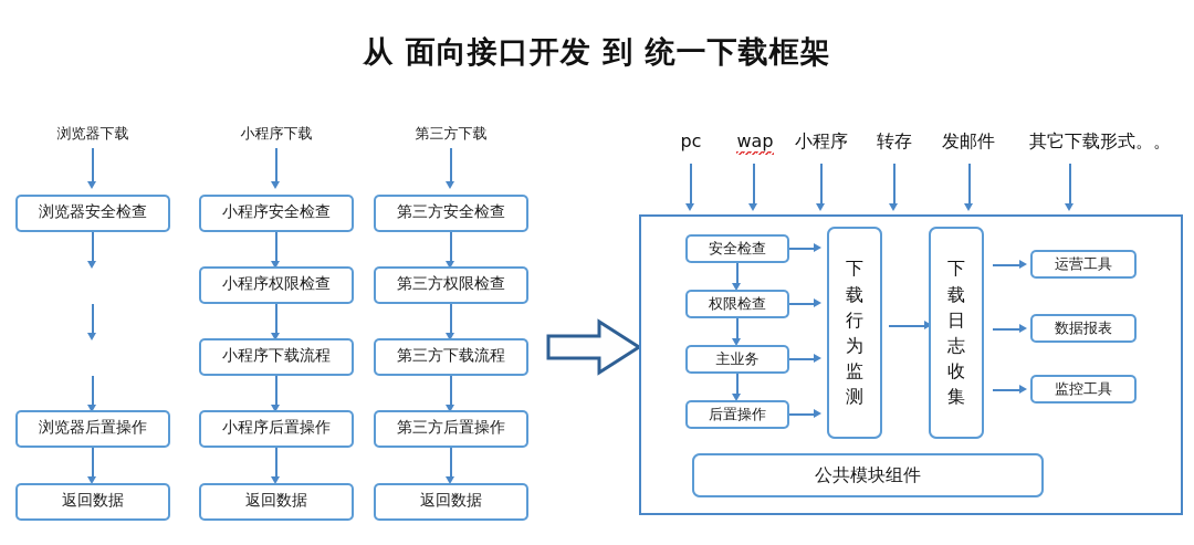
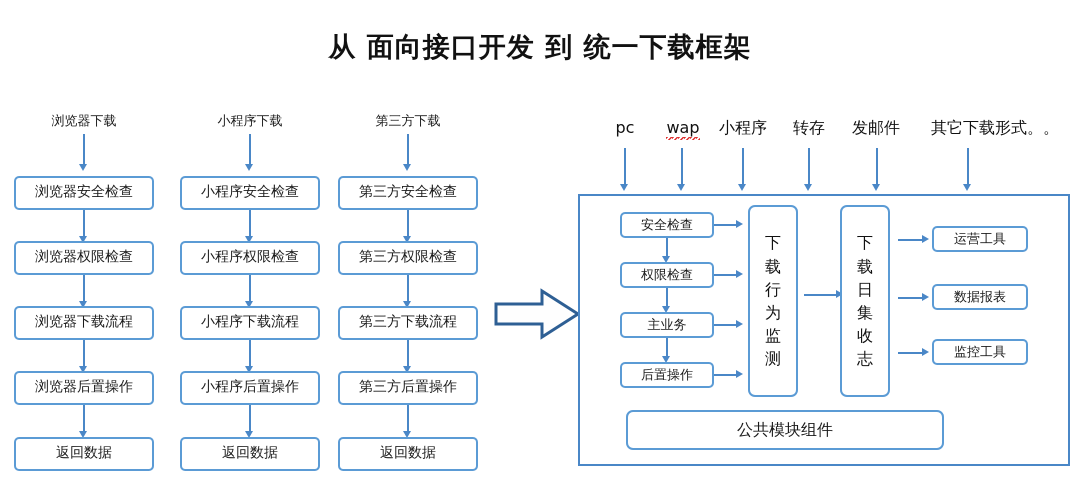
  从 面向接口开发 到 统一下载框架
  浏览器下载
  浏览器安全检查
+ 浏览器权限检查
+ 浏览器下载流程
  浏览器后置操作
  返回数据
  小程序下载
  小程序安全检查
  小程序权限检查
  小程序下载流程
  小程序后置操作
  返回数据
  第三方下载
  第三方安全检查
  第三方权限检查
  第三方下载流程
  第三方后置操作
  返回数据
  pc
  wap
  小程序
  转存
  发邮件
  其它下载形式。。
  安全检查
  权限检查
  主业务
  后置操作
  下
  载
  行
  为
  监
  测
  下
  载
  日
- 志
+ 集
  收
- 集
+ 志
  运营工具
  数据报表
  监控工具
  公共模块组件
